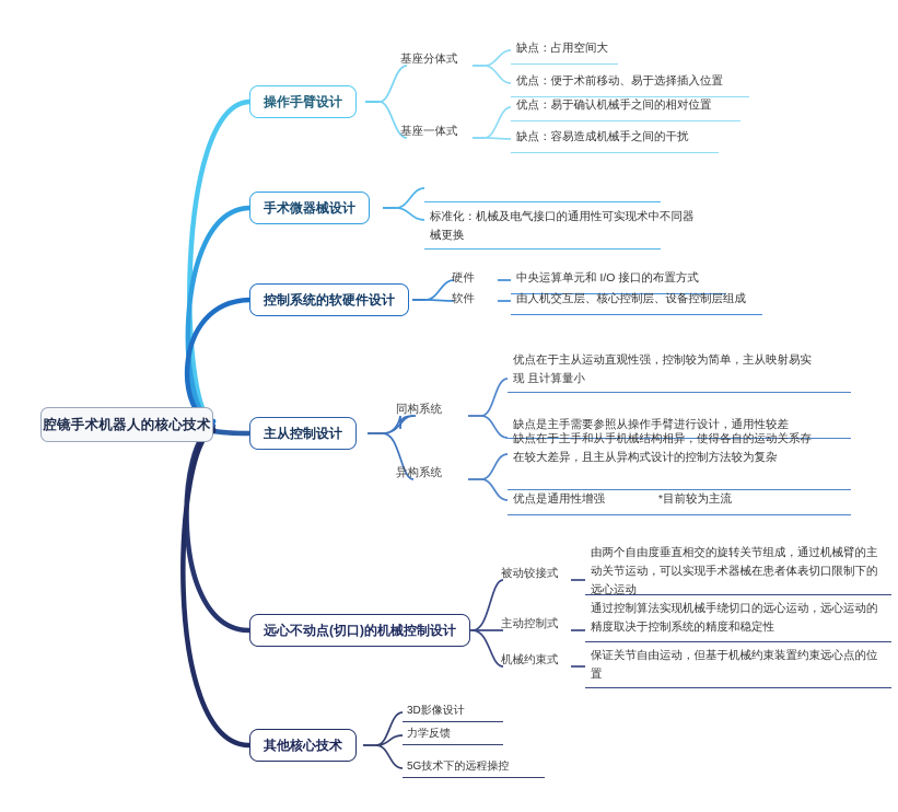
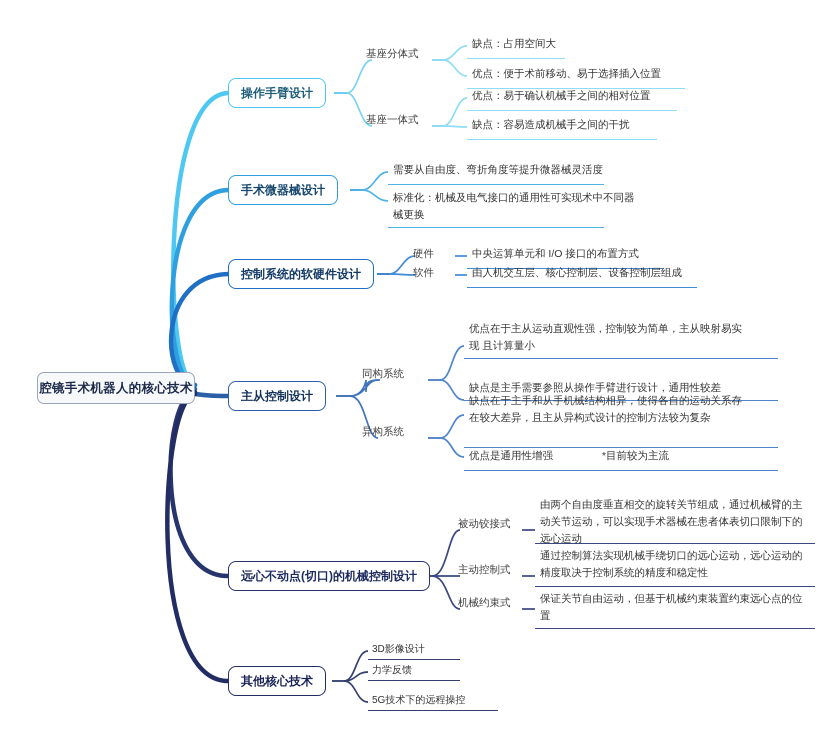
  腔镜手术机器人的核心技术
  操作手臂设计
  基座分体式
  基座一体式
  缺点：占用空间大
  优点：便于术前移动、易于选择插入位置
  优点：易于确认机械手之间的相对位置
  缺点：容易造成机械手之间的干扰
  手术微器械设计
+ 需要从自由度、弯折角度等提升微器械灵活度
  标准化：机械及电气接口的通用性可实现术中不同器械更换
  控制系统的软硬件设计
  硬件
  软件
  中央运算单元和 I/O 接口的布置方式
  由人机交互层、核心控制层、设备控制层组成
  主从控制设计
  同构系统
  异构系统
  优点在于主从运动直观性强，控制较为简单，主从映射易实现 且计算量小
  缺点是主手需要参照从操作手臂进行设计，通用性较差
  缺点在于主手和从手机械结构相异，使得各自的运动关系存在较大差异，且主从异构式设计的控制方法较为复杂
  优点是通用性增强 *目前较为主流
  远心不动点(切口)的机械控制设计
  被动铰接式
  主动控制式
  机械约束式
  由两个自由度垂直相交的旋转关节组成，通过机械臂的主动关节运动，可以实现手术器械在患者体表切口限制下的远心运动
  通过控制算法实现机械手绕切口的远心运动，远心运动的精度取决于控制系统的精度和稳定性
  保证关节自由运动，但基于机械约束装置约束远心点的位置
  其他核心技术
  3D影像设计
  力学反馈
  5G技术下的远程操控
